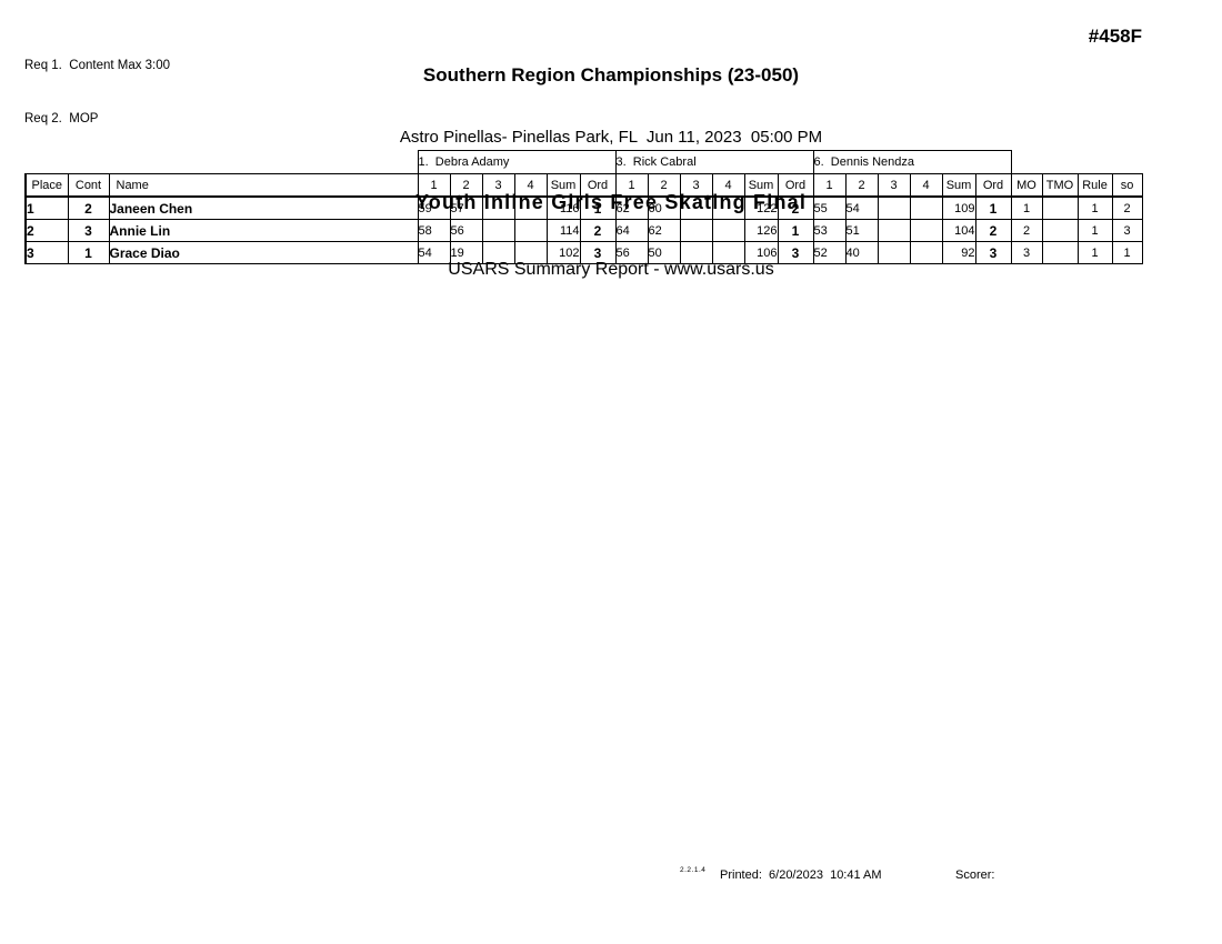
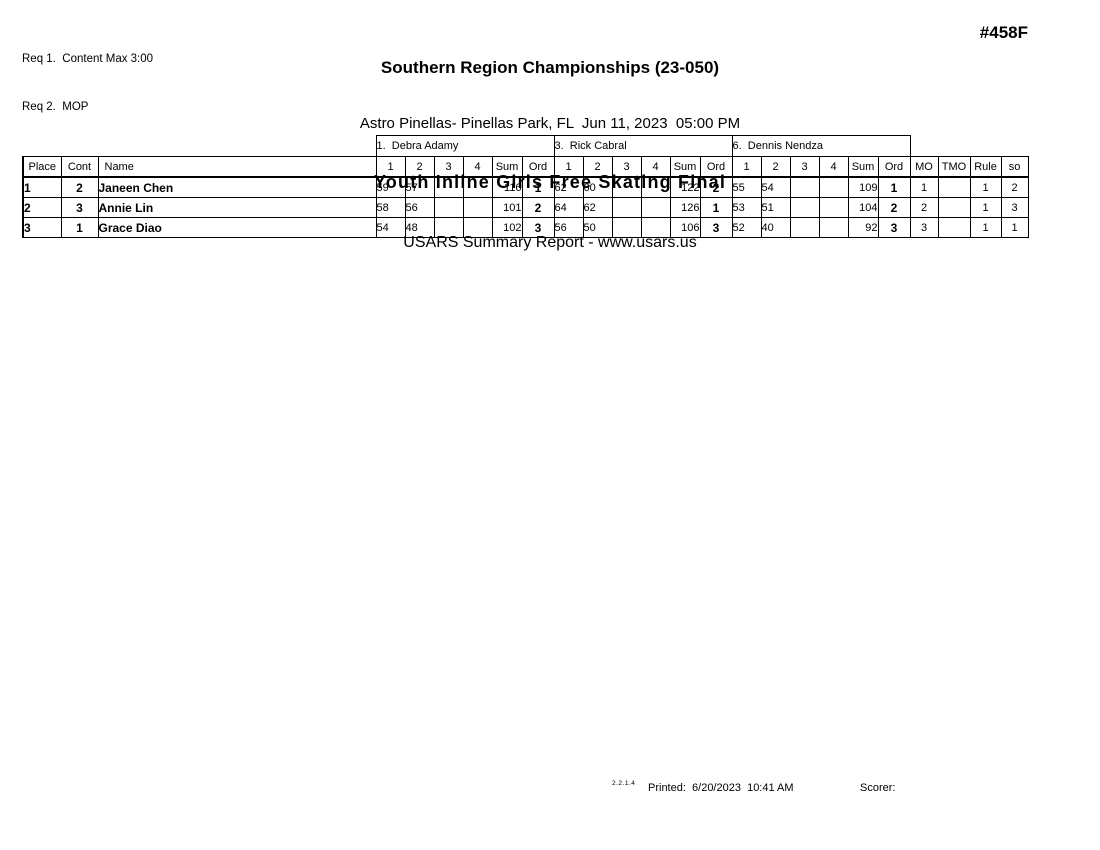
  Req 1. Content Max 3:00
  Req 2. MOP
  #458F
  Southern Region Championships (23-050)
  Astro Pinellas- Pinellas Park, FL Jun 11, 2023 05:00 PM
  Youth Inline Girls Free Skating Final
  USARS Summary Report - www.usars.us
  	1. Debra Adamy	3. Rick Cabral	6. Dennis Nendza
  Place	Cont	Name	1	2	3	4	Sum	Ord	1	2	3	4	Sum	Ord	1	2	3	4	Sum	Ord	MO	TMO	Rule	so
  1	2	Janeen Chen	59	57			116	1	62	60			122	2	55	54			109	1	1		1	2
- 2	3	Annie Lin	58	56			114	2	64	62			126	1	53	51			104	2	2		1	3
+ 2	3	Annie Lin	58	56			101	2	64	62			126	1	53	51			104	2	2		1	3
- 3	1	Grace Diao	54	19			102	3	56	50			106	3	52	40			92	3	3		1	1
+ 3	1	Grace Diao	54	48			102	3	56	50			106	3	52	40			92	3	3		1	1
  Printed: 6/20/2023 10:41 AM
  Scorer:
